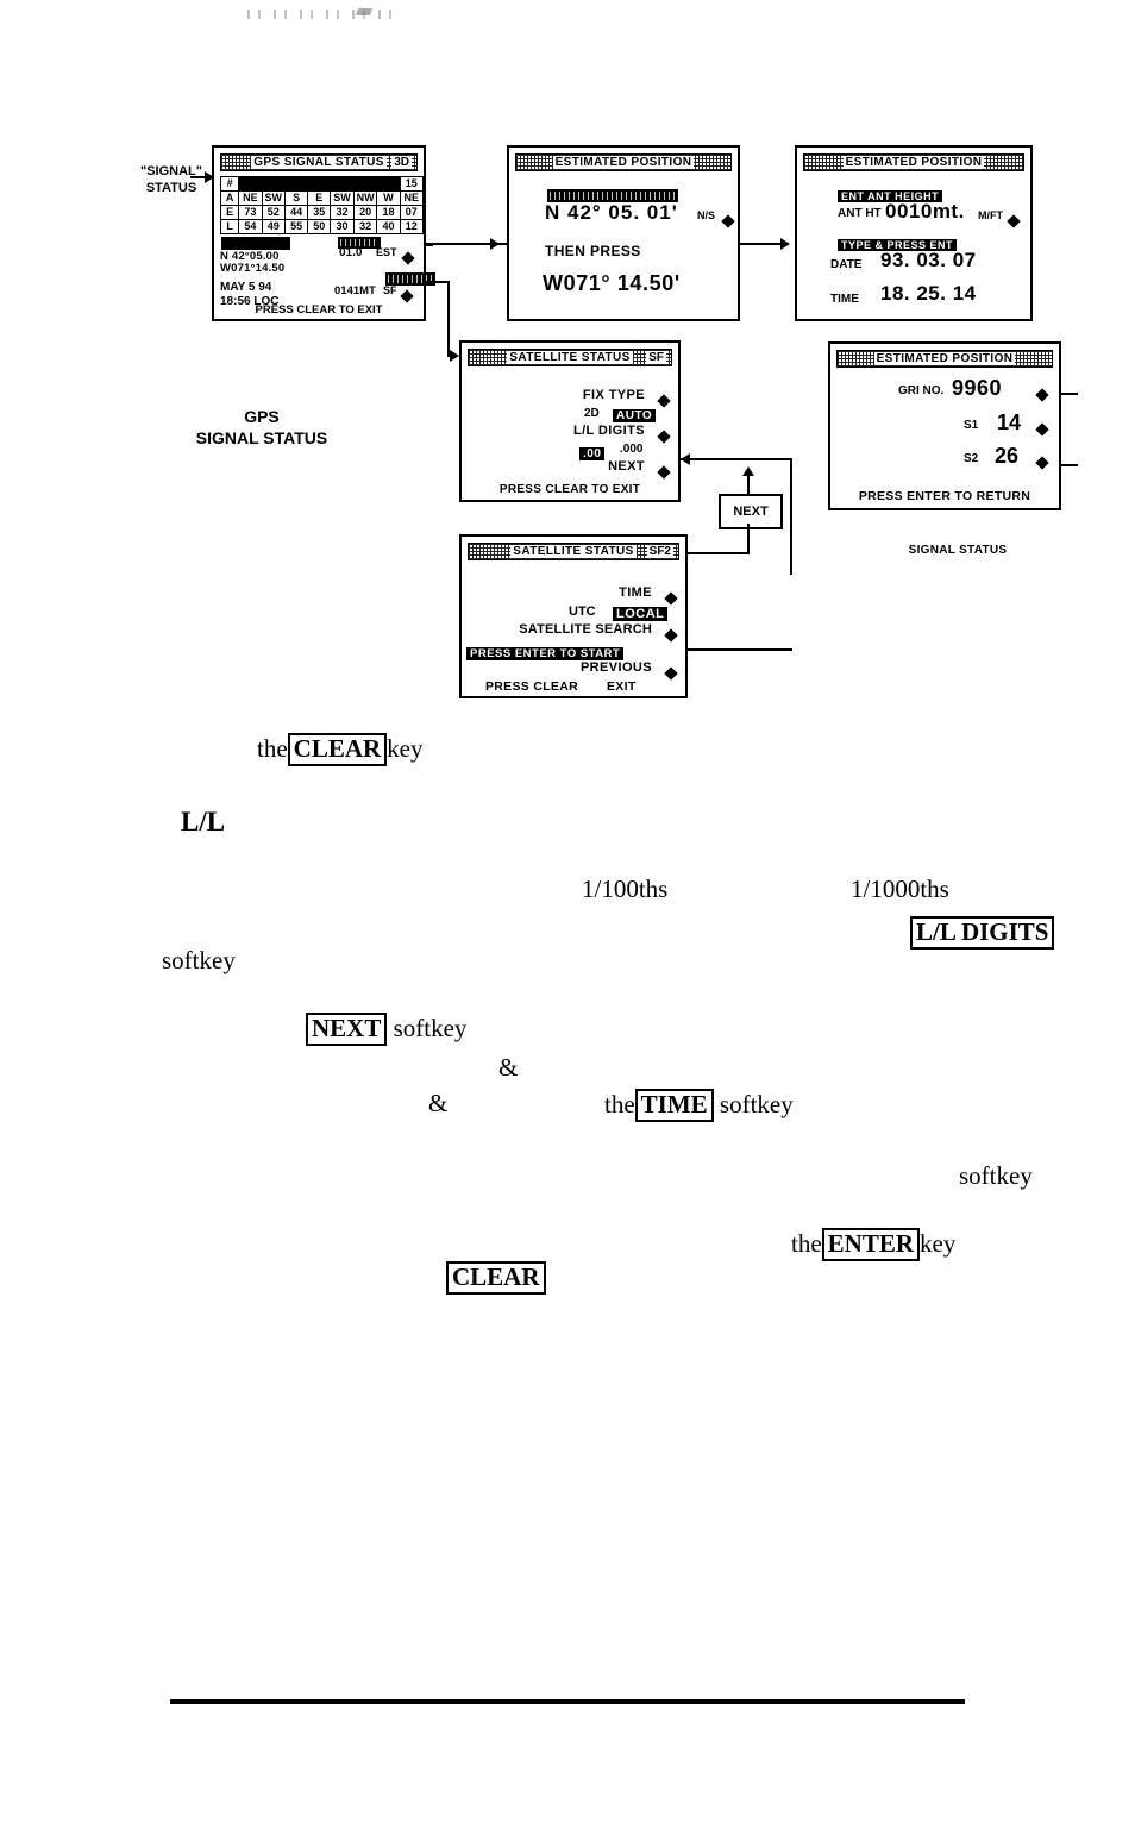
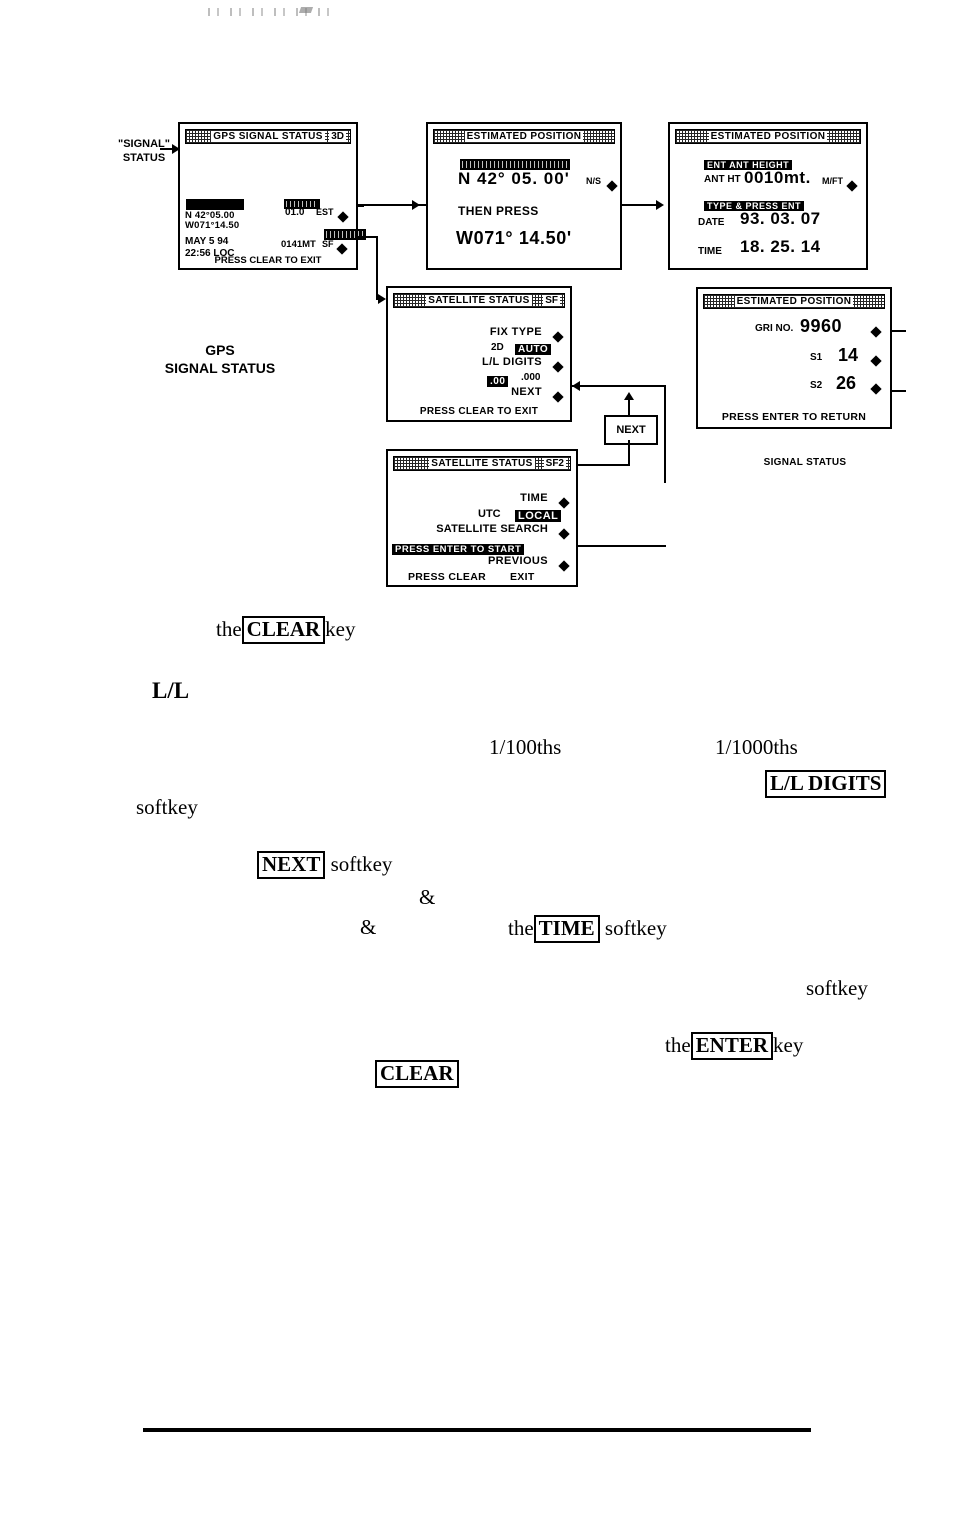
  "SIGNAL"
  STATUS
  GPS SIGNAL STATUS
  3D
- #		15
- A	NE	SW	S	E	SW	NW	W	NE
- E	73	52	44	35	32	20	18	07
- L	54	49	55	50	30	32	40	12
  N 42°05.00
  W071°14.50
  MAY 5 94
- 18:56 LOC
+ 22:56 LOC
  01.0
  EST
  0141MT
  SF
  PRESS CLEAR TO EXIT
  ESTIMATED POSITION
- N 42° 05. 01'
+ N 42° 05. 00'
  N/S
  THEN PRESS
  W071° 14.50'
  ESTIMATED POSITION
  ENT ANT HEIGHT
  ANT HT
  0010mt.
  M/FT
  TYPE & PRESS ENT
  DATE
  93. 03. 07
  TIME
  18. 25. 14
  SATELLITE STATUS
  SF
  FIX TYPE
  2D
  AUTO
  L/L DIGITS
  .00
  .000
  NEXT
  PRESS CLEAR TO EXIT
  SATELLITE STATUS
  SF2
  TIME
  UTC
  LOCAL
  SATELLITE SEARCH
  PRESS ENTER TO START
  PREVIOUS
  PRESS CLEAR
  EXIT
  ESTIMATED POSITION
  GRI NO.
  9960
  S1
  14
  S2
  26
  PRESS ENTER TO RETURN
  NEXT
  GPS
  SIGNAL STATUS
  SIGNAL STATUS
  the CLEAR key
  L/L
  1/100ths
  1/1000ths
  L/L DIGITS
  softkey
  NEXT softkey
  &
  &
  the TIME softkey
  softkey
  the ENTER key
  CLEAR
